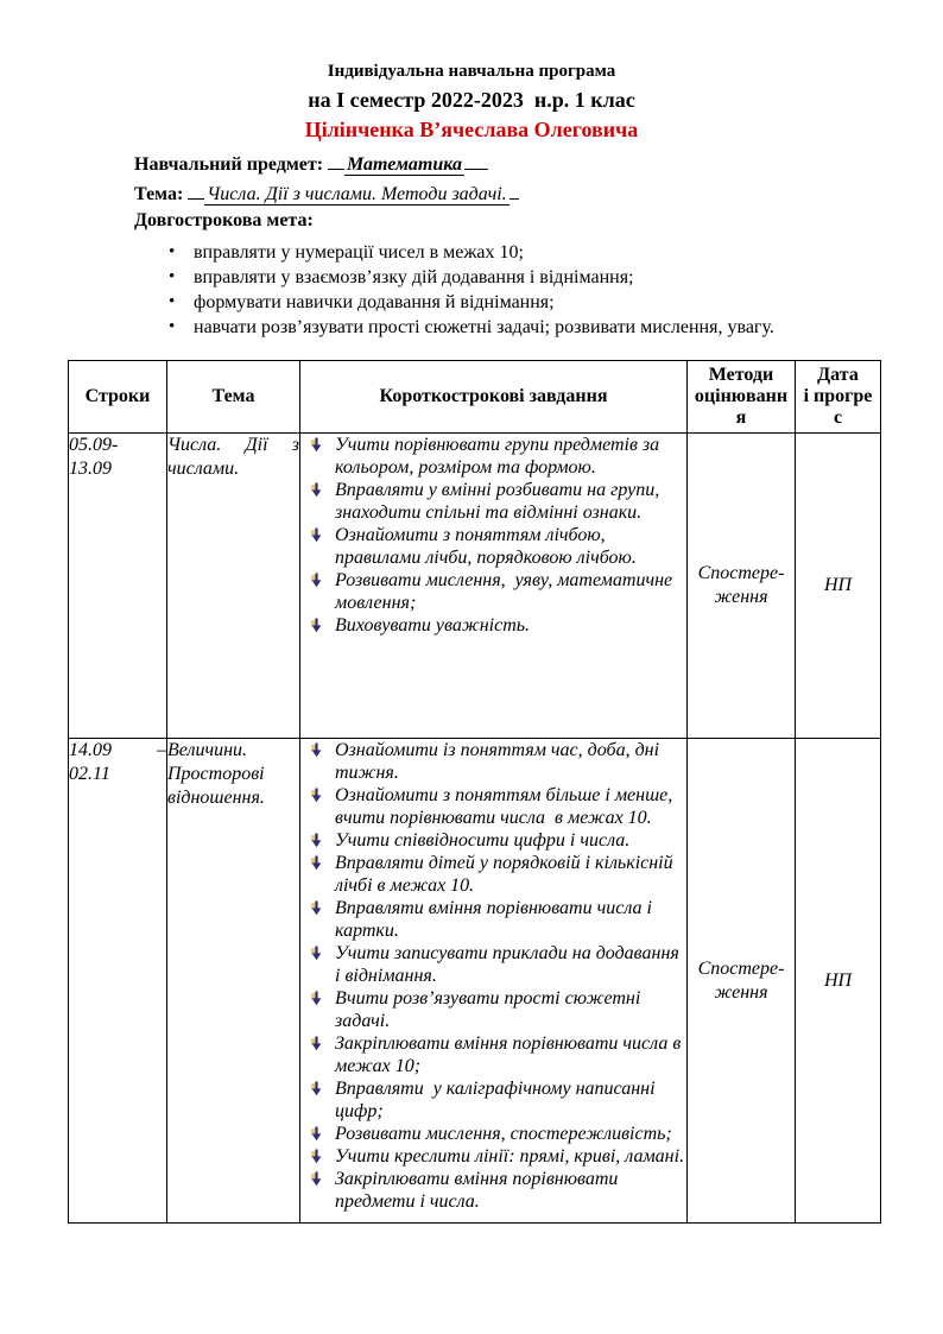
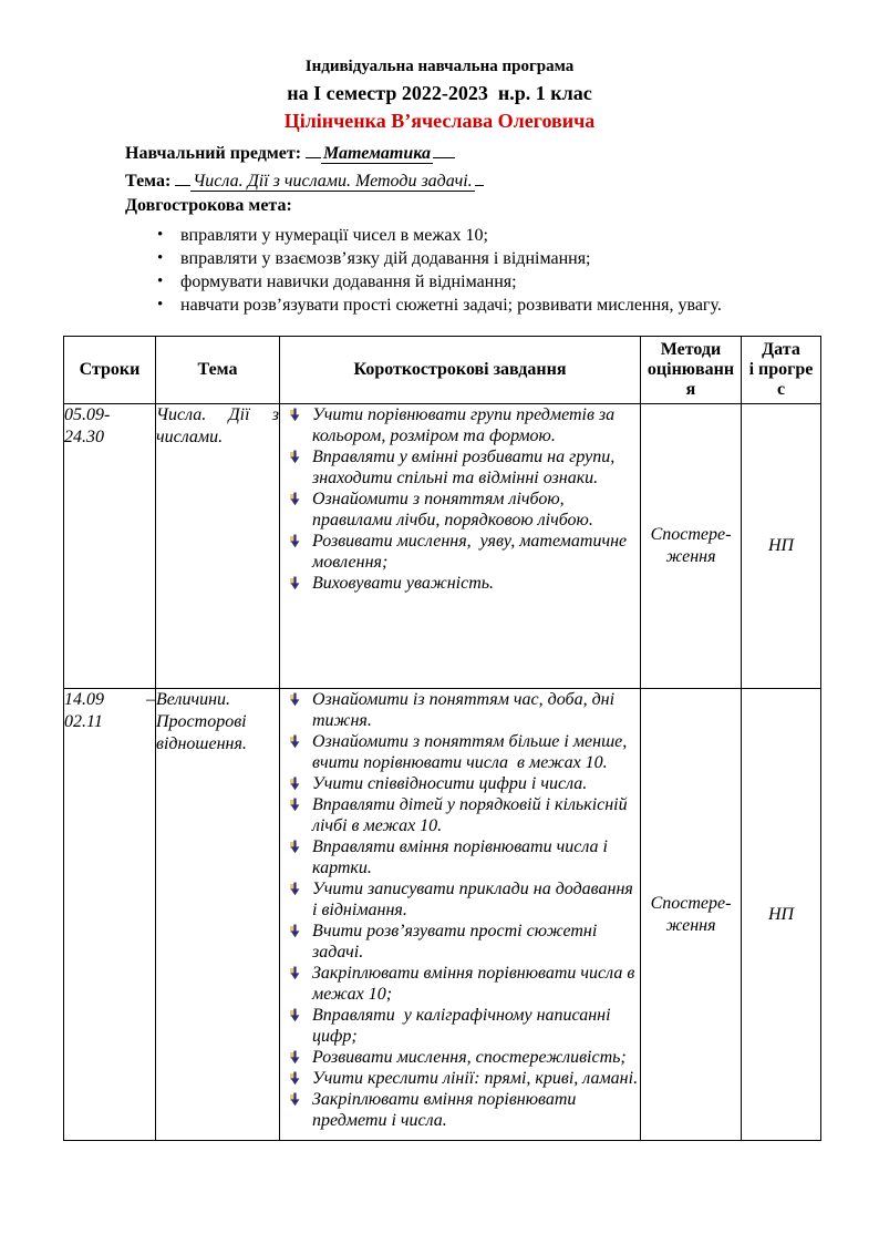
  Індивідуальна навчальна програма
  на І семестр 2022-2023 н.р. 1 клас
  Цілінченка В’ячеслава Олеговича
  Навчальний предмет: Математика
  Тема: Числа. Дії з числами. Методи задачі.
  Довгострокова мета:
  •
  вправляти у нумерації чисел в межах 10;
  •
  вправляти у взаємозв’язку дій додавання і віднімання;
  •
  формувати навички додавання й віднімання;
  •
  навчати розв’язувати прості сюжетні задачі; розвивати мислення, увагу.
  Строки	Тема	Короткострокові завдання	Методиоцінювання	Датаі прогрес
- 05.09-13.09	Числа. Дії з числами.	Учити порівнювати групи предметів за кольором, розміром та формою.Вправляти у вмінні розбивати на групи, знаходити спільні та відмінні ознаки.Ознайомити з поняттям лічбою, правилами лічби, порядковою лічбою.Розвивати мислення, уяву, математичне мовлення;Виховувати уважність.	Спостере-ження	НП
+ 05.09-24.30	Числа. Дії з числами.	Учити порівнювати групи предметів за кольором, розміром та формою.Вправляти у вмінні розбивати на групи, знаходити спільні та відмінні ознаки.Ознайомити з поняттям лічбою, правилами лічби, порядковою лічбою.Розвивати мислення, уяву, математичне мовлення;Виховувати уважність.	Спостере-ження	НП
  14.09 –02.11	Величини. Просторові відношення.	Ознайомити із поняттям час, доба, дні тижня.Ознайомити з поняттям більше і менше, вчити порівнювати числа в межах 10.Учити співвідносити цифри і числа.Вправляти дітей у порядковій і кількісній лічбі в межах 10.Вправляти вміння порівнювати числа і картки.Учити записувати приклади на додавання і віднімання.Вчити розв’язувати прості сюжетні задачі.Закріплювати вміння порівнювати числа в межах 10;Вправляти у каліграфічному написанні цифр;Розвивати мислення, спостережливість;Учити креслити лінії: прямі, криві, ламані.Закріплювати вміння порівнювати предмети і числа.	Спостере-ження	НП
